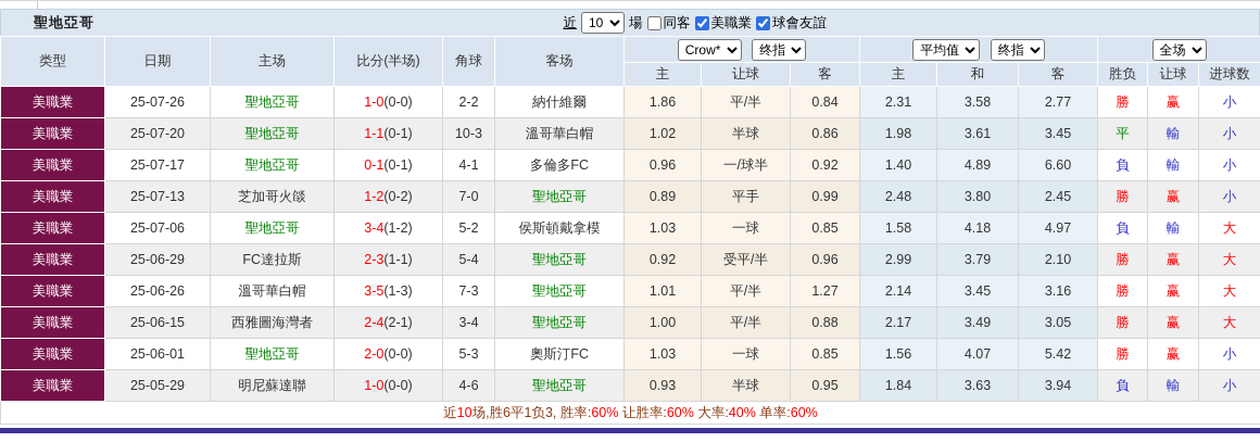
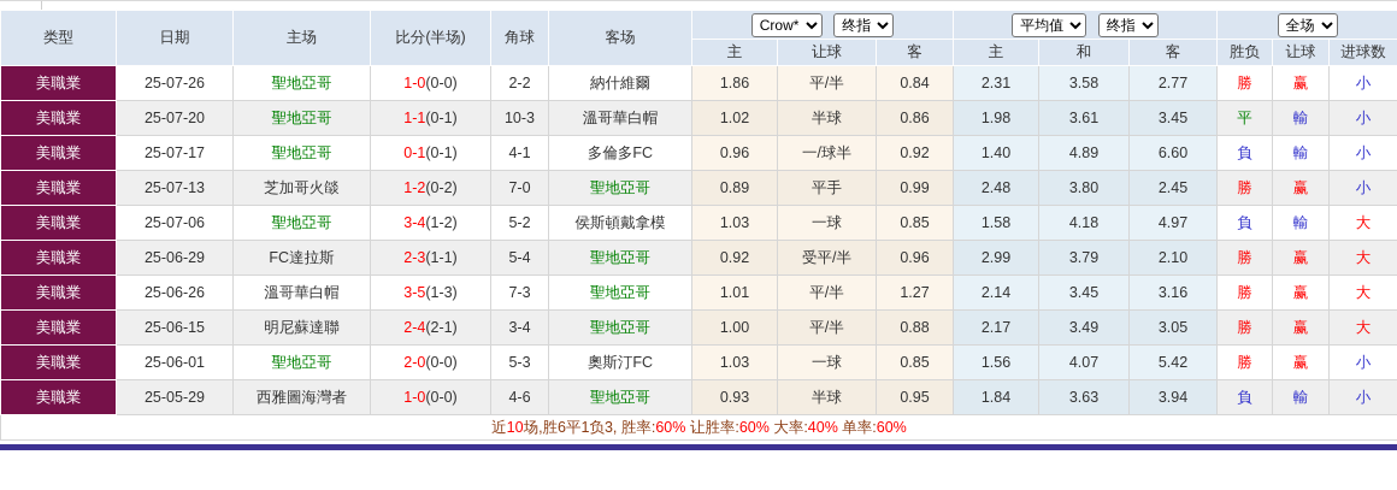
- 聖地亞哥
- 近
- 10
- 場
- 同客
- 美職業
- 球會友誼
  类型	日期	主场	比分(半场)	角球	客场	Crow* 终指	平均值 终指	全场
  主	让球	客	主	和	客	胜负	让球	进球数
  美職業	25-07-26	聖地亞哥	1-0(0-0)	2-2	納什維爾	1.86	平/半	0.84	2.31	3.58	2.77	勝	赢	小
  美職業	25-07-20	聖地亞哥	1-1(0-1)	10-3	溫哥華白帽	1.02	半球	0.86	1.98	3.61	3.45	平	輸	小
  美職業	25-07-17	聖地亞哥	0-1(0-1)	4-1	多倫多FC	0.96	一/球半	0.92	1.40	4.89	6.60	負	輸	小
  美職業	25-07-13	芝加哥火燄	1-2(0-2)	7-0	聖地亞哥	0.89	平手	0.99	2.48	3.80	2.45	勝	赢	小
  美職業	25-07-06	聖地亞哥	3-4(1-2)	5-2	侯斯頓戴拿模	1.03	一球	0.85	1.58	4.18	4.97	負	輸	大
  美職業	25-06-29	FC達拉斯	2-3(1-1)	5-4	聖地亞哥	0.92	受平/半	0.96	2.99	3.79	2.10	勝	赢	大
  美職業	25-06-26	溫哥華白帽	3-5(1-3)	7-3	聖地亞哥	1.01	平/半	1.27	2.14	3.45	3.16	勝	赢	大
- 美職業	25-06-15	西雅圖海灣者	2-4(2-1)	3-4	聖地亞哥	1.00	平/半	0.88	2.17	3.49	3.05	勝	赢	大
+ 美職業	25-06-15	明尼蘇達聯	2-4(2-1)	3-4	聖地亞哥	1.00	平/半	0.88	2.17	3.49	3.05	勝	赢	大
  美職業	25-06-01	聖地亞哥	2-0(0-0)	5-3	奧斯汀FC	1.03	一球	0.85	1.56	4.07	5.42	勝	赢	小
- 美職業	25-05-29	明尼蘇達聯	1-0(0-0)	4-6	聖地亞哥	0.93	半球	0.95	1.84	3.63	3.94	負	輸	小
+ 美職業	25-05-29	西雅圖海灣者	1-0(0-0)	4-6	聖地亞哥	0.93	半球	0.95	1.84	3.63	3.94	負	輸	小
  近10场,胜6平1负3, 胜率:60% 让胜率:60% 大率:40% 单率:60%
